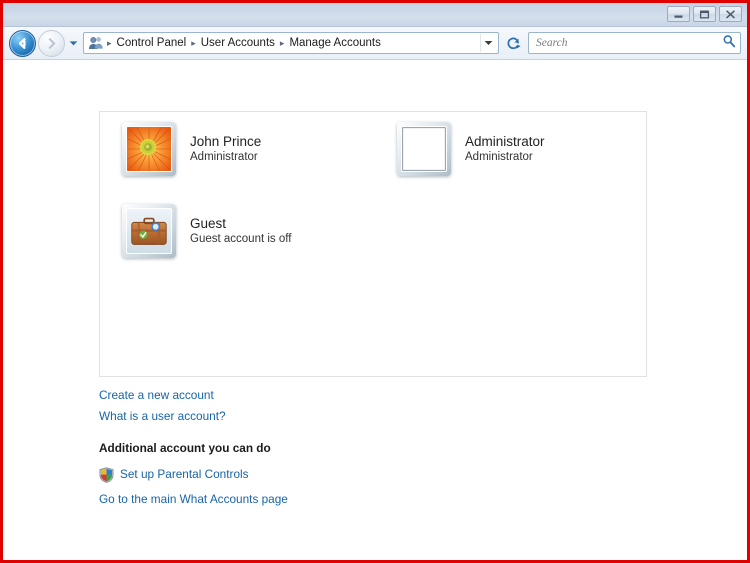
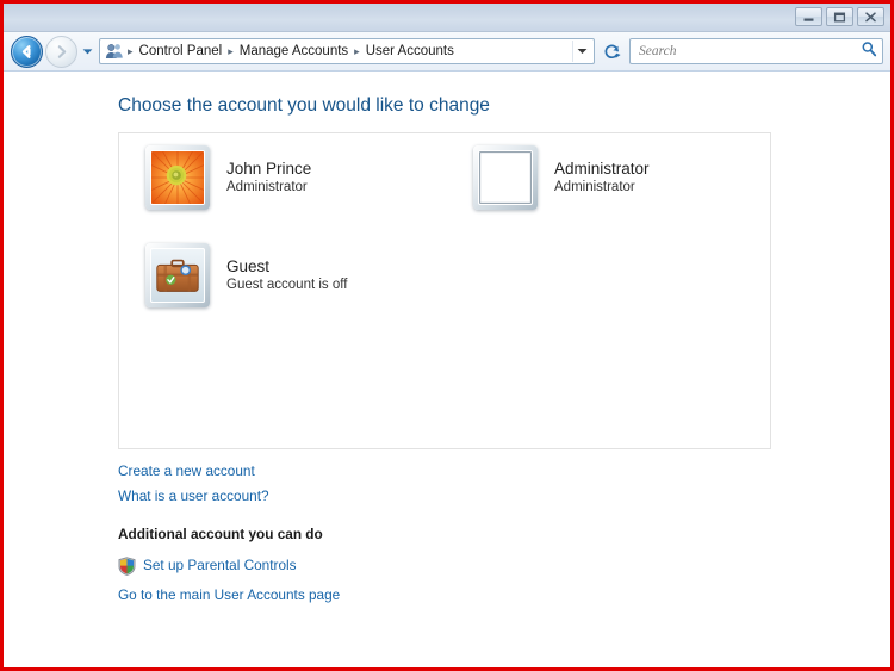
  ▸
  Control Panel
  ▸
- User Accounts
+ Manage Accounts
  ▸
- Manage Accounts
+ User Accounts
  Search
+ Choose the account you would like to change
  John Prince
  Administrator
  Administrator
  Administrator
  Guest
  Guest account is off
  Create a new account
  What is a user account?
  Additional account you can do
  Set up Parental Controls
- Go to the main What Accounts page
+ Go to the main User Accounts page
